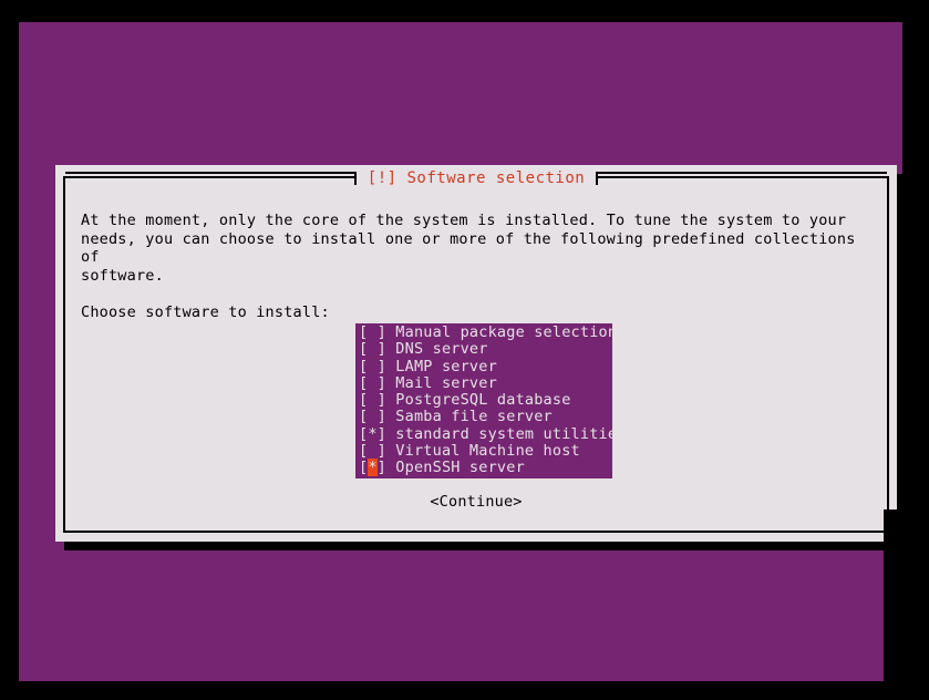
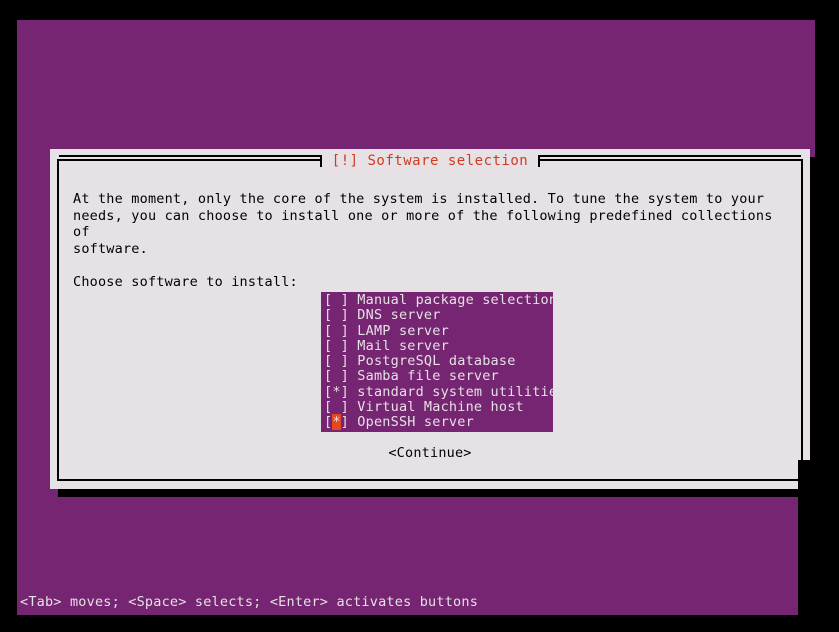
  [!] Software selection
  At the moment, only the core of the system is installed. To tune the system to your
  needs, you can choose to install one or more of the following predefined collections of
  software.
  Choose software to install:
  [ ]
  Manual package selection
  [ ]
  DNS server
  [ ]
  LAMP server
  [ ]
  Mail server
  [ ]
  PostgreSQL database
  [ ]
  Samba file server
  [*]
  standard system utilities
  [ ]
  Virtual Machine host
  [*]
  OpenSSH server
  <Continue>
+ <Tab> moves; <Space> selects; <Enter> activates buttons
